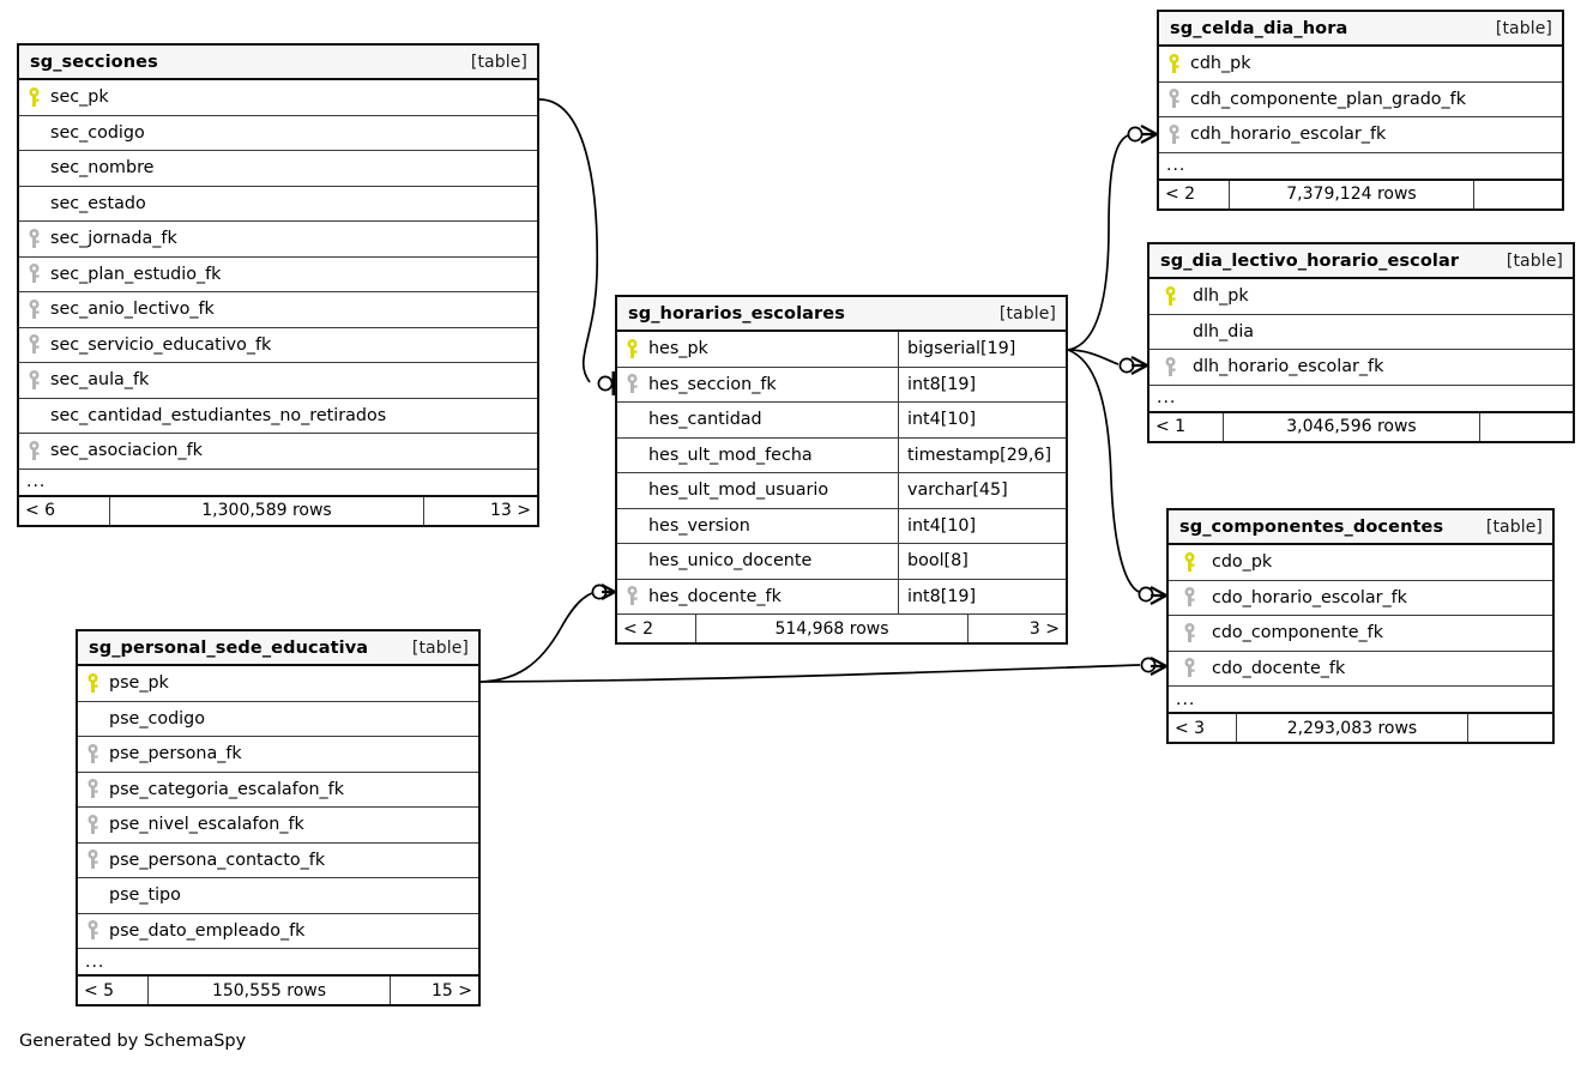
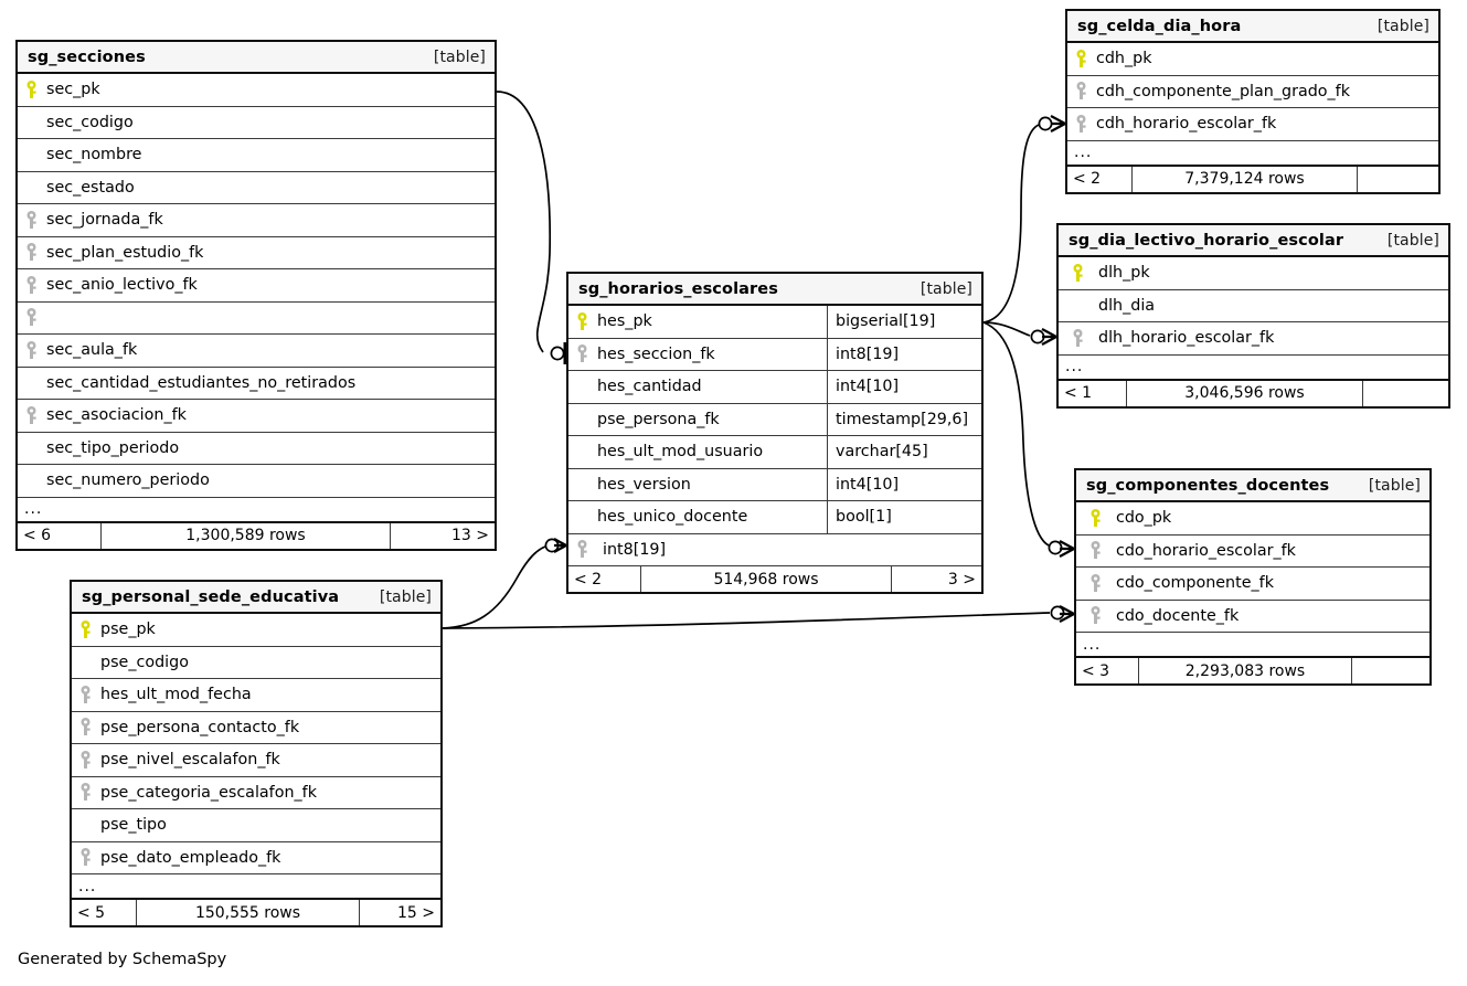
  sg_secciones
  [table]
  sec_pk
  sec_codigo
  sec_nombre
  sec_estado
  sec_jornada_fk
  sec_plan_estudio_fk
  sec_anio_lectivo_fk
- sec_servicio_educativo_fk
  sec_aula_fk
  sec_cantidad_estudiantes_no_retirados
  sec_asociacion_fk
+ sec_tipo_periodo
+ sec_numero_periodo
  ...
  < 6
  1,300,589 rows
  13 >
  sg_horarios_escolares
  [table]
  hes_pk
  bigserial[19]
  hes_seccion_fk
  int8[19]
  hes_cantidad
  int4[10]
- hes_ult_mod_fecha
+ pse_persona_fk
  timestamp[29,6]
  hes_ult_mod_usuario
  varchar[45]
  hes_version
  int4[10]
  hes_unico_docente
- bool[8]
+ bool[1]
- hes_docente_fk
  int8[19]
  < 2
  514,968 rows
  3 >
  sg_celda_dia_hora
  [table]
  cdh_pk
  cdh_componente_plan_grado_fk
  cdh_horario_escolar_fk
  ...
  < 2
  7,379,124 rows
  sg_dia_lectivo_horario_escolar
  [table]
  dlh_pk
  dlh_dia
  dlh_horario_escolar_fk
  ...
  < 1
  3,046,596 rows
  sg_componentes_docentes
  [table]
  cdo_pk
  cdo_horario_escolar_fk
  cdo_componente_fk
  cdo_docente_fk
  ...
  < 3
  2,293,083 rows
  sg_personal_sede_educativa
  [table]
  pse_pk
  pse_codigo
- pse_persona_fk
+ hes_ult_mod_fecha
- pse_categoria_escalafon_fk
+ pse_persona_contacto_fk
  pse_nivel_escalafon_fk
- pse_persona_contacto_fk
+ pse_categoria_escalafon_fk
  pse_tipo
  pse_dato_empleado_fk
  ...
  < 5
  150,555 rows
  15 >
  Generated by SchemaSpy
